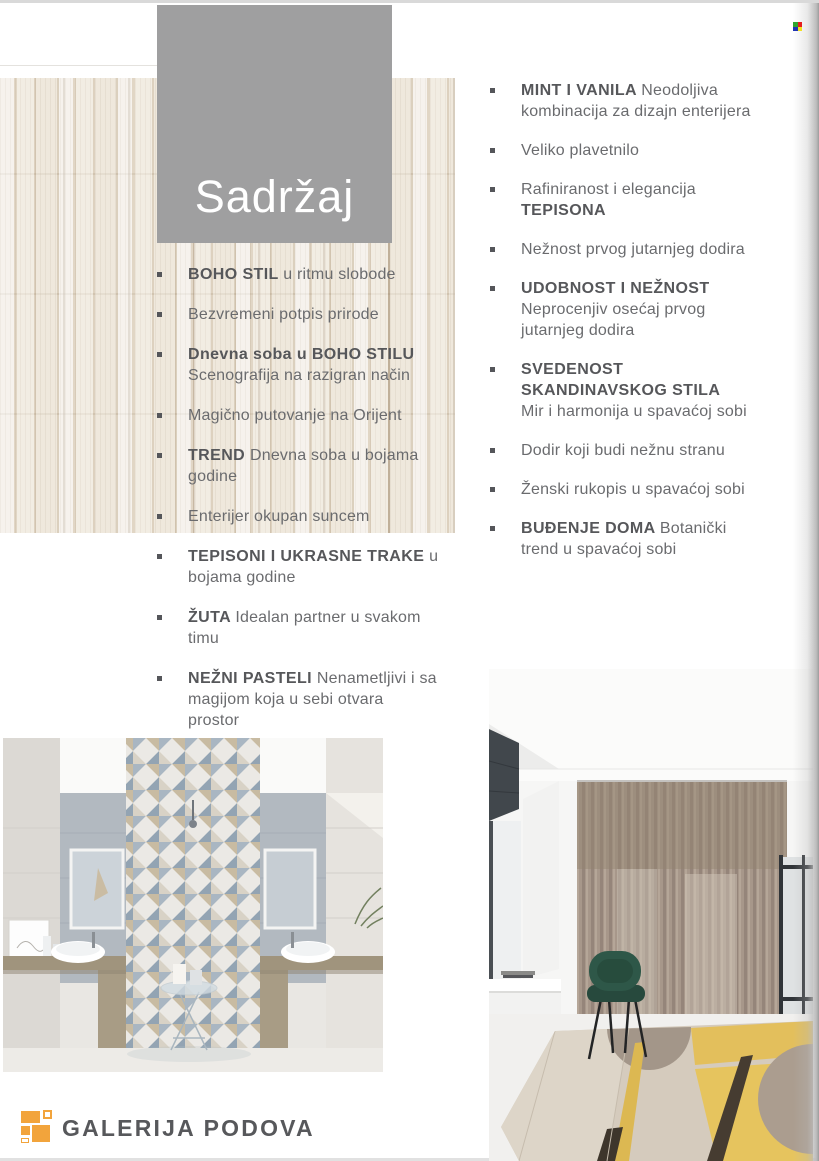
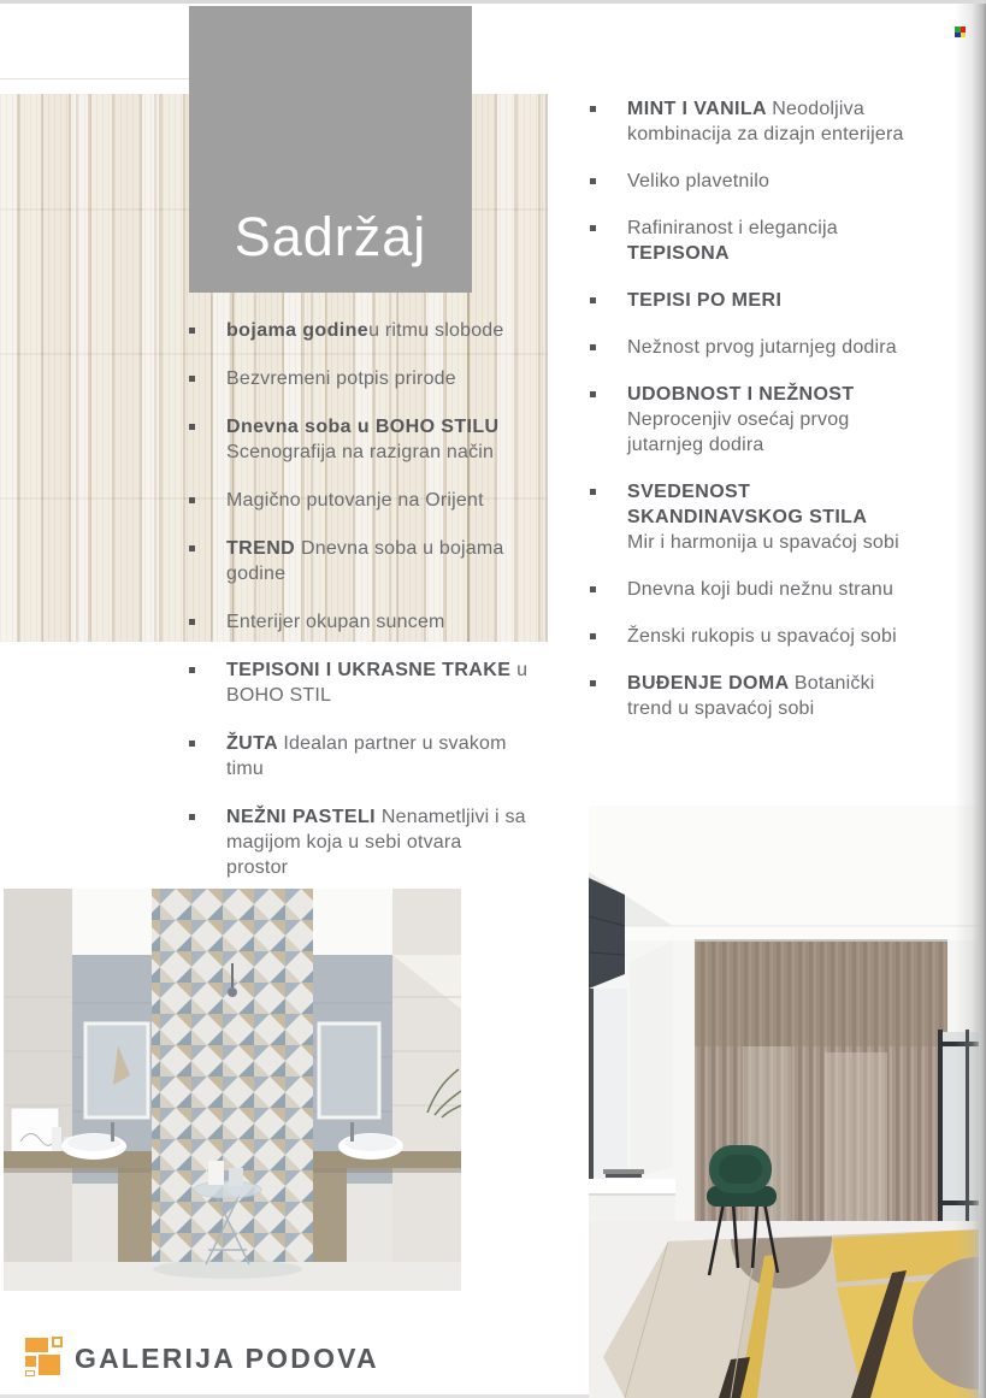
  Sadržaj
- BOHO STIL u ritmu slobode
+ bojama godineu ritmu slobode
  Bezvremeni potpis prirode
  Dnevna soba u BOHO STILU
  Scenografija na razigran način
  Magično putovanje na Orijent
  TREND Dnevna soba u bojama
  godine
  Enterijer okupan suncem
  TEPISONI I UKRASNE TRAKE u
- bojama godine
+ BOHO STIL
  ŽUTA Idealan partner u svakom
  timu
  NEŽNI PASTELI Nenametljivi i sa
  magijom koja u sebi otvara
  prostor
  MINT I VANILA Neodoljiva
  kombinacija za dizajn enterijera
  Veliko plavetnilo
  Rafiniranost i elegancija
  TEPISONA
+ TEPISI PO MERI
  Nežnost prvog jutarnjeg dodira
  UDOBNOST I NEŽNOST
  Neprocenjiv osećaj prvog
  jutarnjeg dodira
  SVEDENOST
  SKANDINAVSKOG STILA
  Mir i harmonija u spavaćoj sobi
- Dodir koji budi nežnu stranu
+ Dnevna koji budi nežnu stranu
  Ženski rukopis u spavaćoj sobi
  BUĐENJE DOMA Botanički
  trend u spavaćoj sobi
  GALERIJA PODOVA
